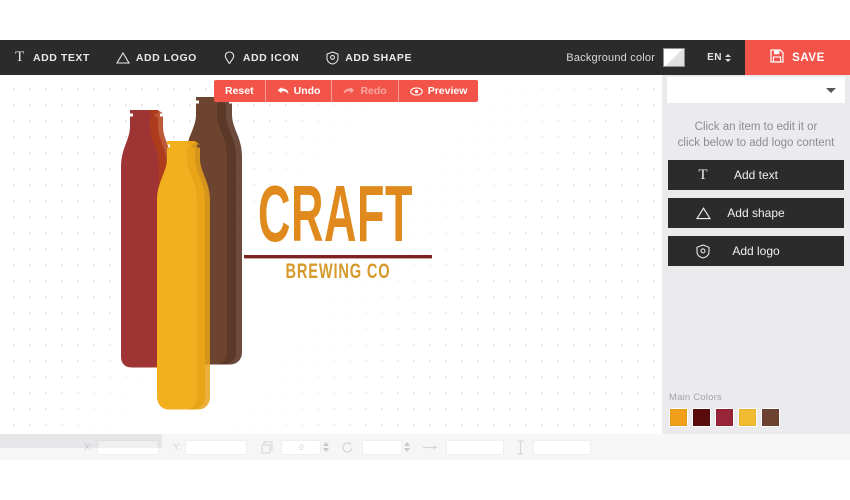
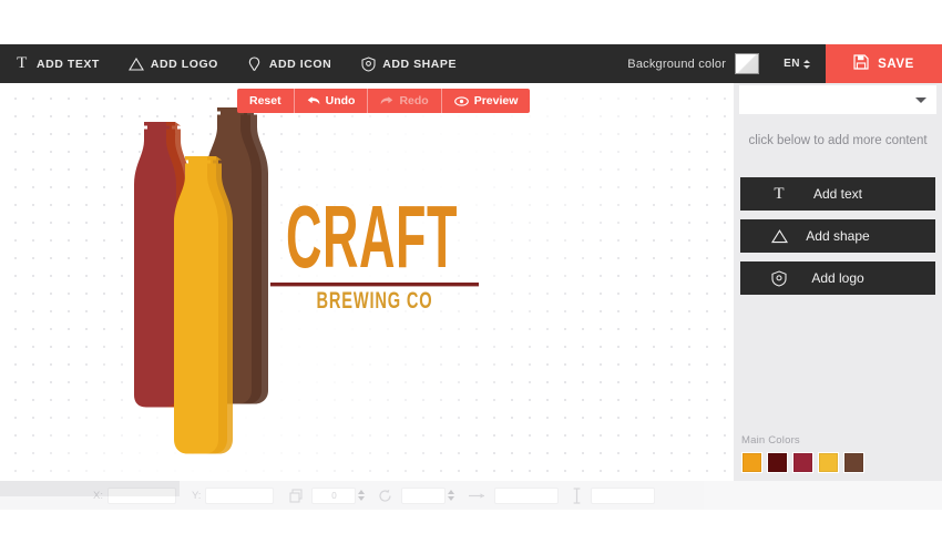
  T
  ADD TEXT
  ADD LOGO
  ADD ICON
  ADD SHAPE
  Background color
  EN
  SAVE
  CRAFT
  BREWING CO
  Reset
  Undo
  Redo
  Preview
- Click an item to edit it or
- click below to add logo content
+ click below to add more content
  T
  Add text
  Add shape
  Add logo
  Main Colors
  X:
  Y:
  0
